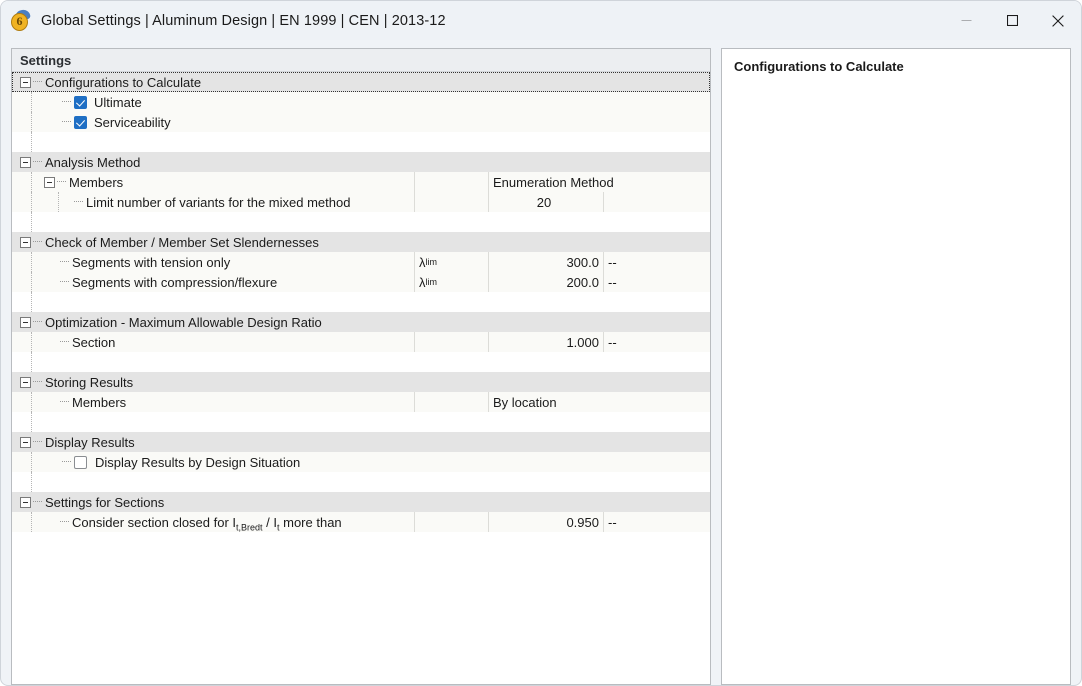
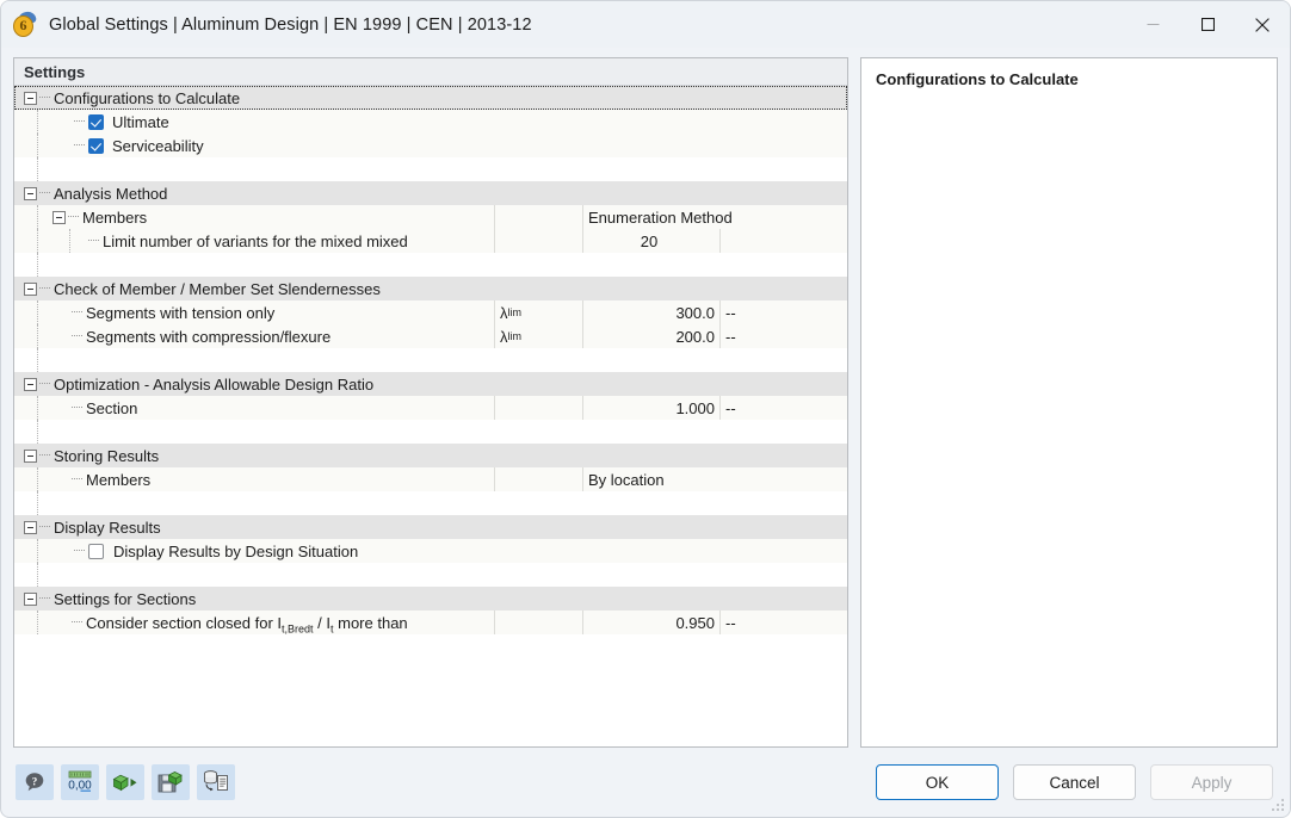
  6
  Global Settings | Aluminum Design | EN 1999 | CEN | 2013-12
  Settings
  Configurations to Calculate
  Ultimate
  Serviceability
  Analysis Method
  Members
  Enumeration Method
- Limit number of variants for the mixed method
+ Limit number of variants for the mixed mixed
  20
  Check of Member / Member Set Slendernesses
  Segments with tension only
  λ
  lim
  300.0
  --
  Segments with compression/flexure
  λ
  lim
  200.0
  --
- Optimization - Maximum Allowable Design Ratio
+ Optimization - Analysis Allowable Design Ratio
  Section
  1.000
  --
  Storing Results
  Members
  By location
  Display Results
  Display Results by Design Situation
  Settings for Sections
  Consider section closed for It,Bredt / It more than
  0.950
  --
  Configurations to Calculate
+ ?
+ 0,00
+ OK
+ Cancel
+ Apply
